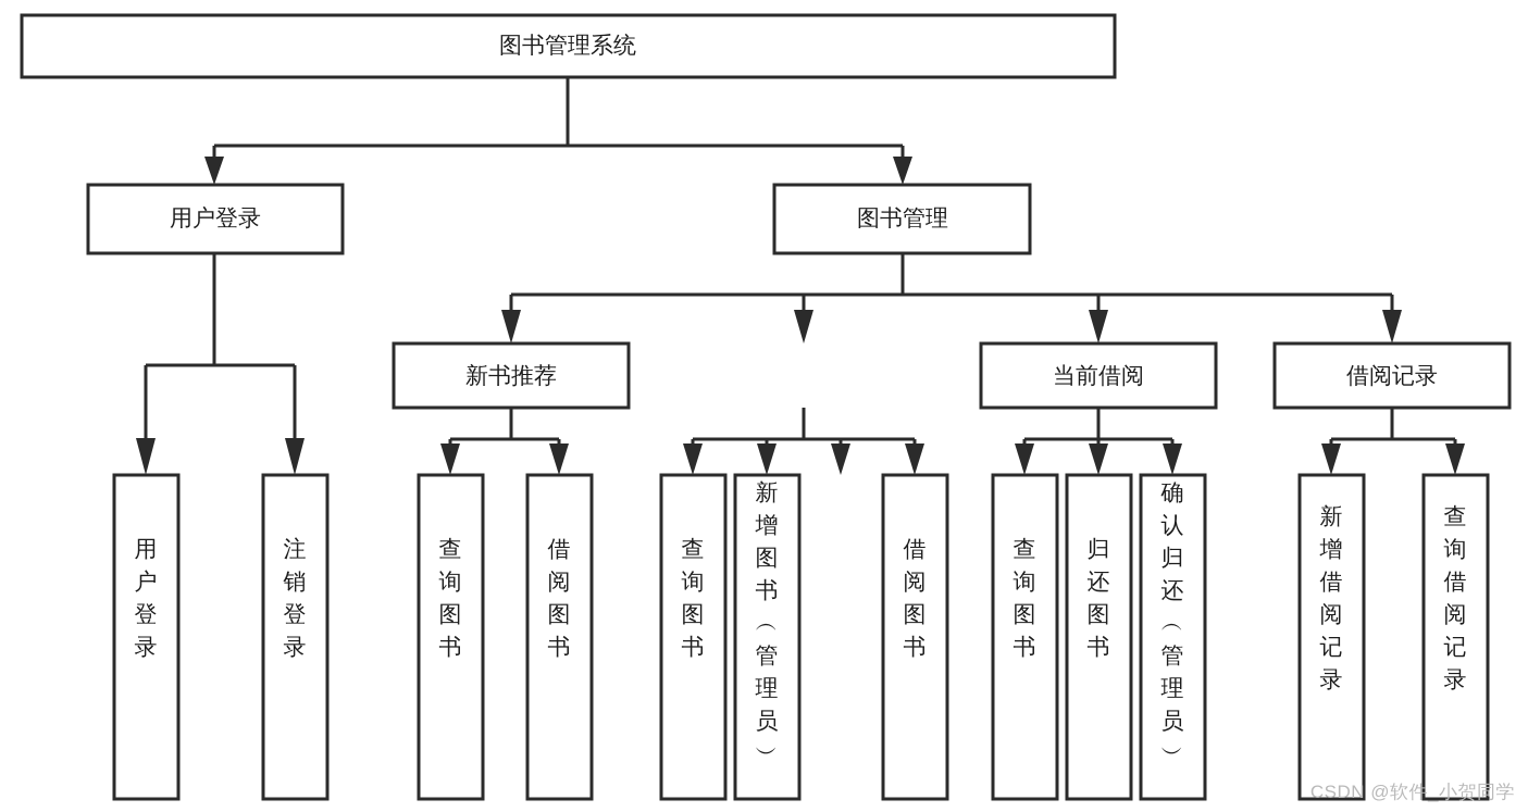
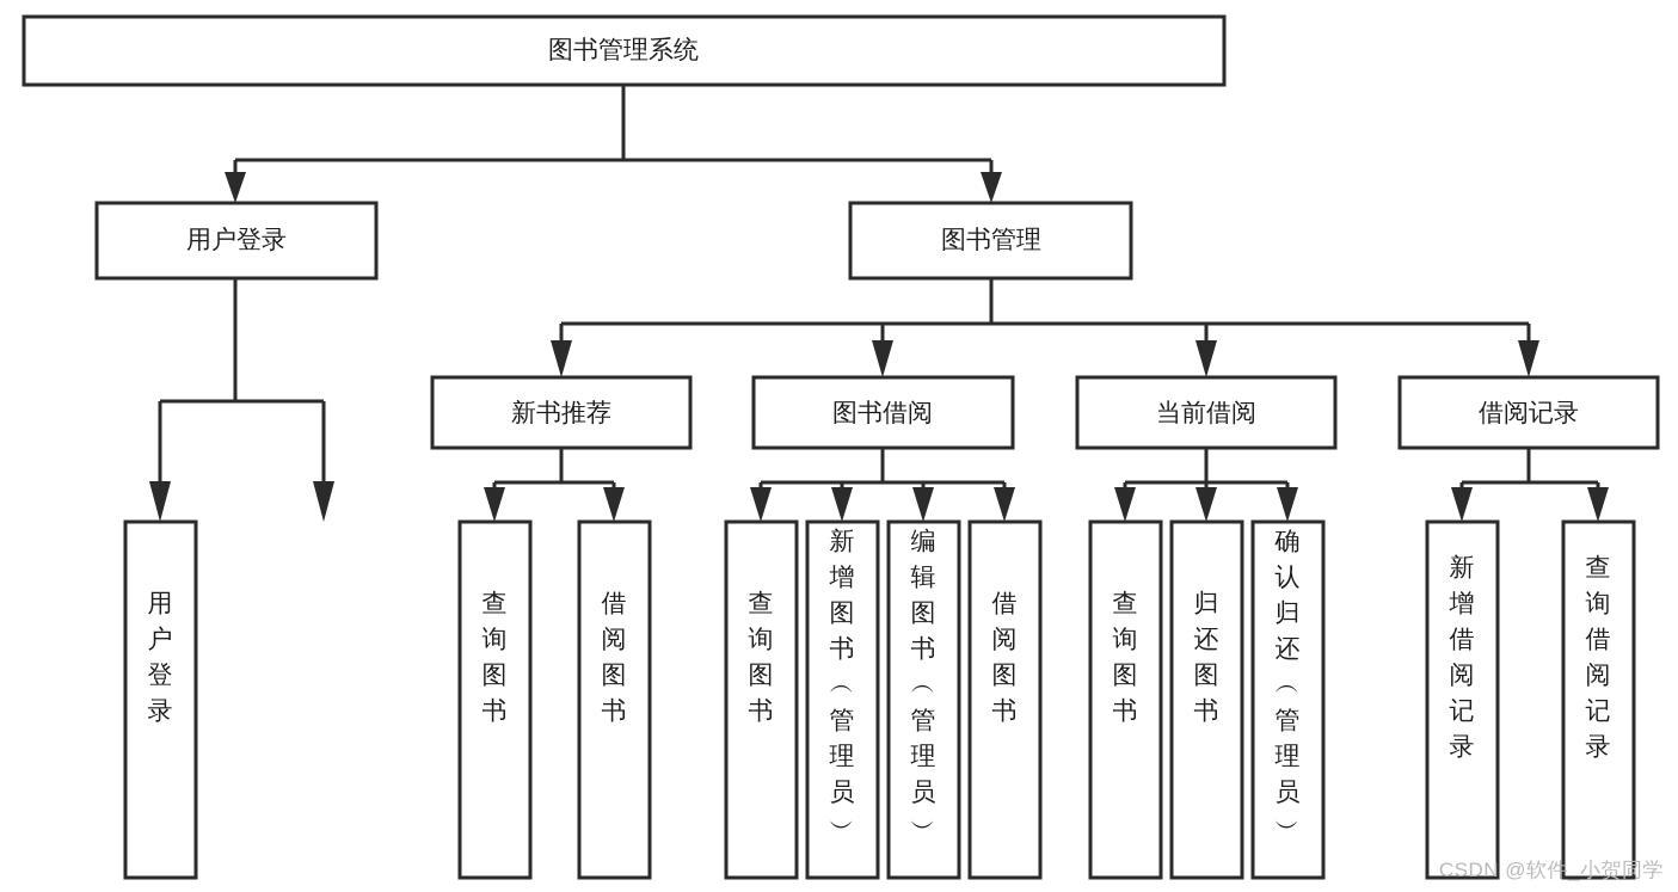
  图书管理系统
  用户登录
  图书管理
  新书推荐
+ 图书借阅
  当前借阅
  借阅记录
  用户登录
- 注销登录
  查询图书
  借阅图书
  查询图书
  新增图书 ︵ 管理员 ︶
+ 编辑图书 ︵ 管理员 ︶
  借阅图书
  查询图书
  归还图书
  确认归还 ︵ 管理员 ︶
  新增借阅记录
  查询借阅记录
  CSDN @软件_小贺同学
